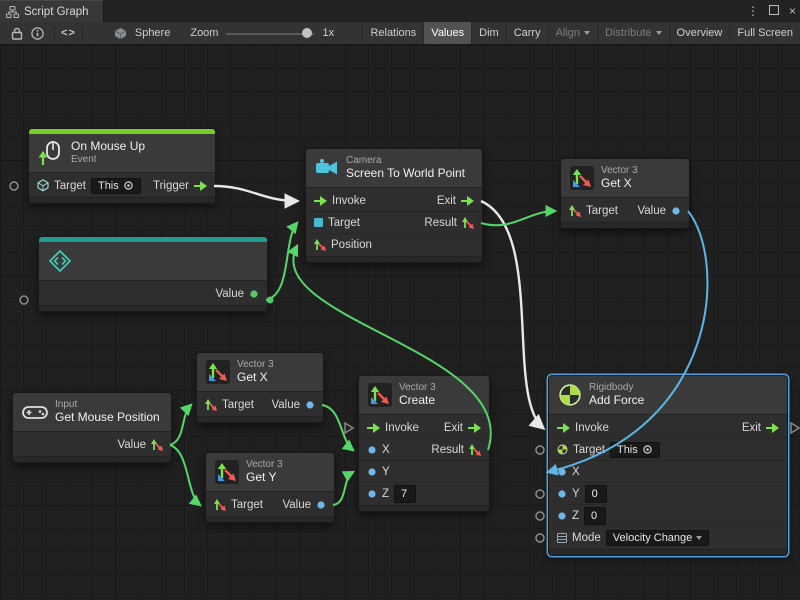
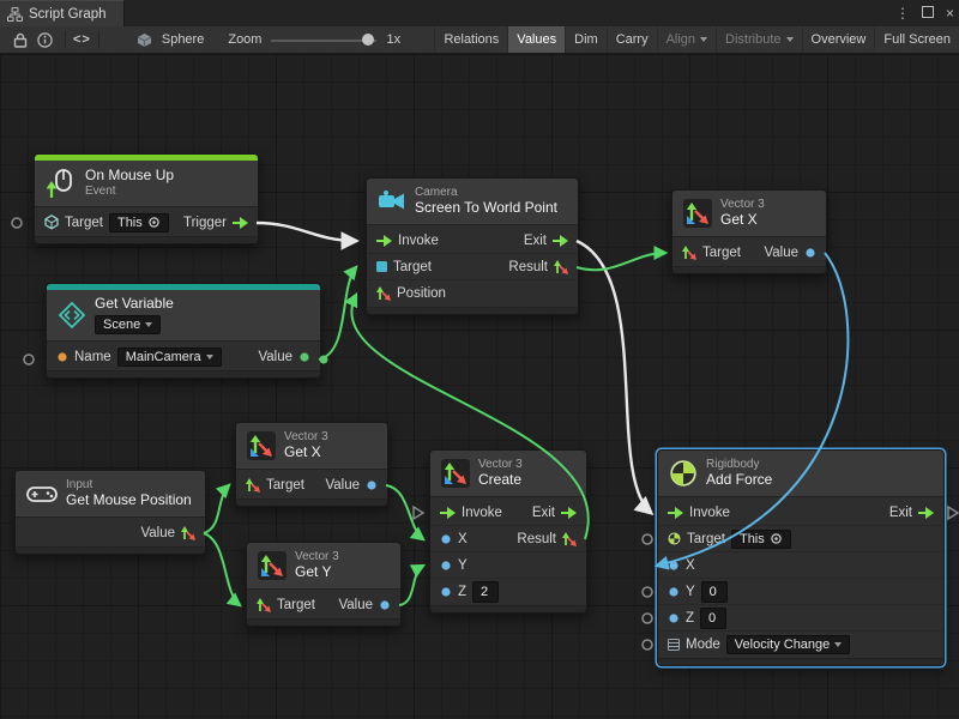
  Script Graph
  ⋮
  ×
  <>
  Sphere
  Zoom
  1x
  Relations
  Values
  Dim
  Carry
  Align
  Distribute
  Overview
  Full Screen
  On Mouse Up
  Event
  Target
  This
  Trigger
+ Get Variable
+ Scene
+ Name
+ MainCamera
  Value
  Camera
  Screen To World Point
  Invoke
  Exit
  Target
  Result
  Position
  Vector 3
  Get X
  Target
  Value
  Vector 3
  Get X
  Target
  Value
  Input
  Get Mouse Position
  Value
  Vector 3
  Get Y
  Target
  Value
  Vector 3
  Create
  Invoke
  Exit
  X
  Result
  Y
  Z
- 7
+ 2
  Rigidbody
  Add Force
  Invoke
  Exit
  Target
  This
  X
  Y
  0
  Z
  0
  Mode
  Velocity Change
